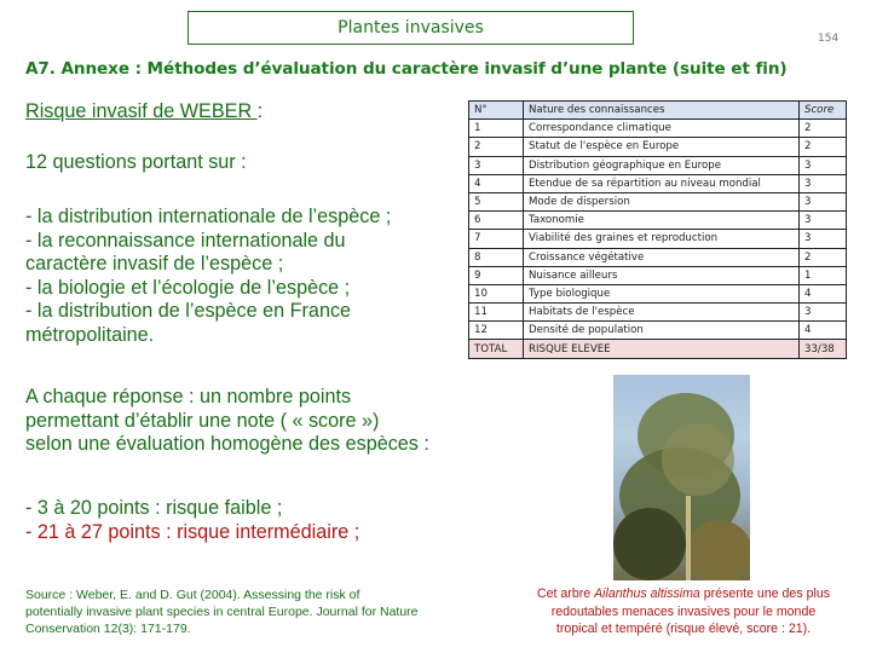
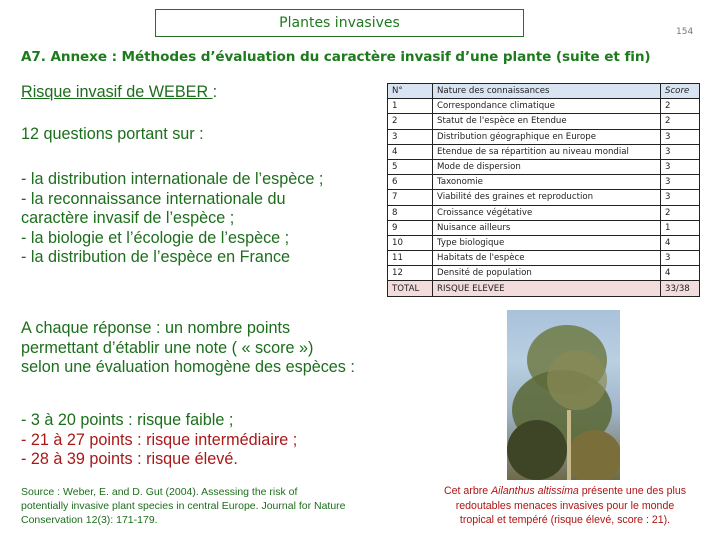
  Plantes invasives
  154
  A7. Annexe : Méthodes d’évaluation du caractère invasif d’une plante (suite et fin)
  Risque invasif de WEBER :
  12 questions portant sur :
  - la distribution internationale de l’espèce ;
  - la reconnaissance internationale du
  caractère invasif de l’espèce ;
  - la biologie et l’écologie de l’espèce ;
  - la distribution de l’espèce en France
- métropolitaine.
  A chaque réponse : un nombre points
  permettant d’établir une note ( « score »)
  selon une évaluation homogène des espèces :
  - 3 à 20 points : risque faible ;
  - 21 à 27 points : risque intermédiaire ;
+ - 28 à 39 points : risque élevé.
  Source : Weber, E. and D. Gut (2004). Assessing the risk of
  potentially invasive plant species in central Europe. Journal for Nature
  Conservation 12(3): 171-179.
  N°	Nature des connaissances	Score
  1	Correspondance climatique	2
- 2	Statut de l'espèce en Europe	2
+ 2	Statut de l'espèce en Etendue	2
  3	Distribution géographique en Europe	3
  4	Etendue de sa répartition au niveau mondial	3
  5	Mode de dispersion	3
  6	Taxonomie	3
  7	Viabilité des graines et reproduction	3
  8	Croissance végétative	2
  9	Nuisance ailleurs	1
  10	Type biologique	4
  11	Habitats de l'espèce	3
  12	Densité de population	4
  TOTAL	RISQUE ELEVEE	33/38
  Cet arbre Ailanthus altissima présente une des plus
  redoutables menaces invasives pour le monde
  tropical et tempéré (risque élevé, score : 21).
